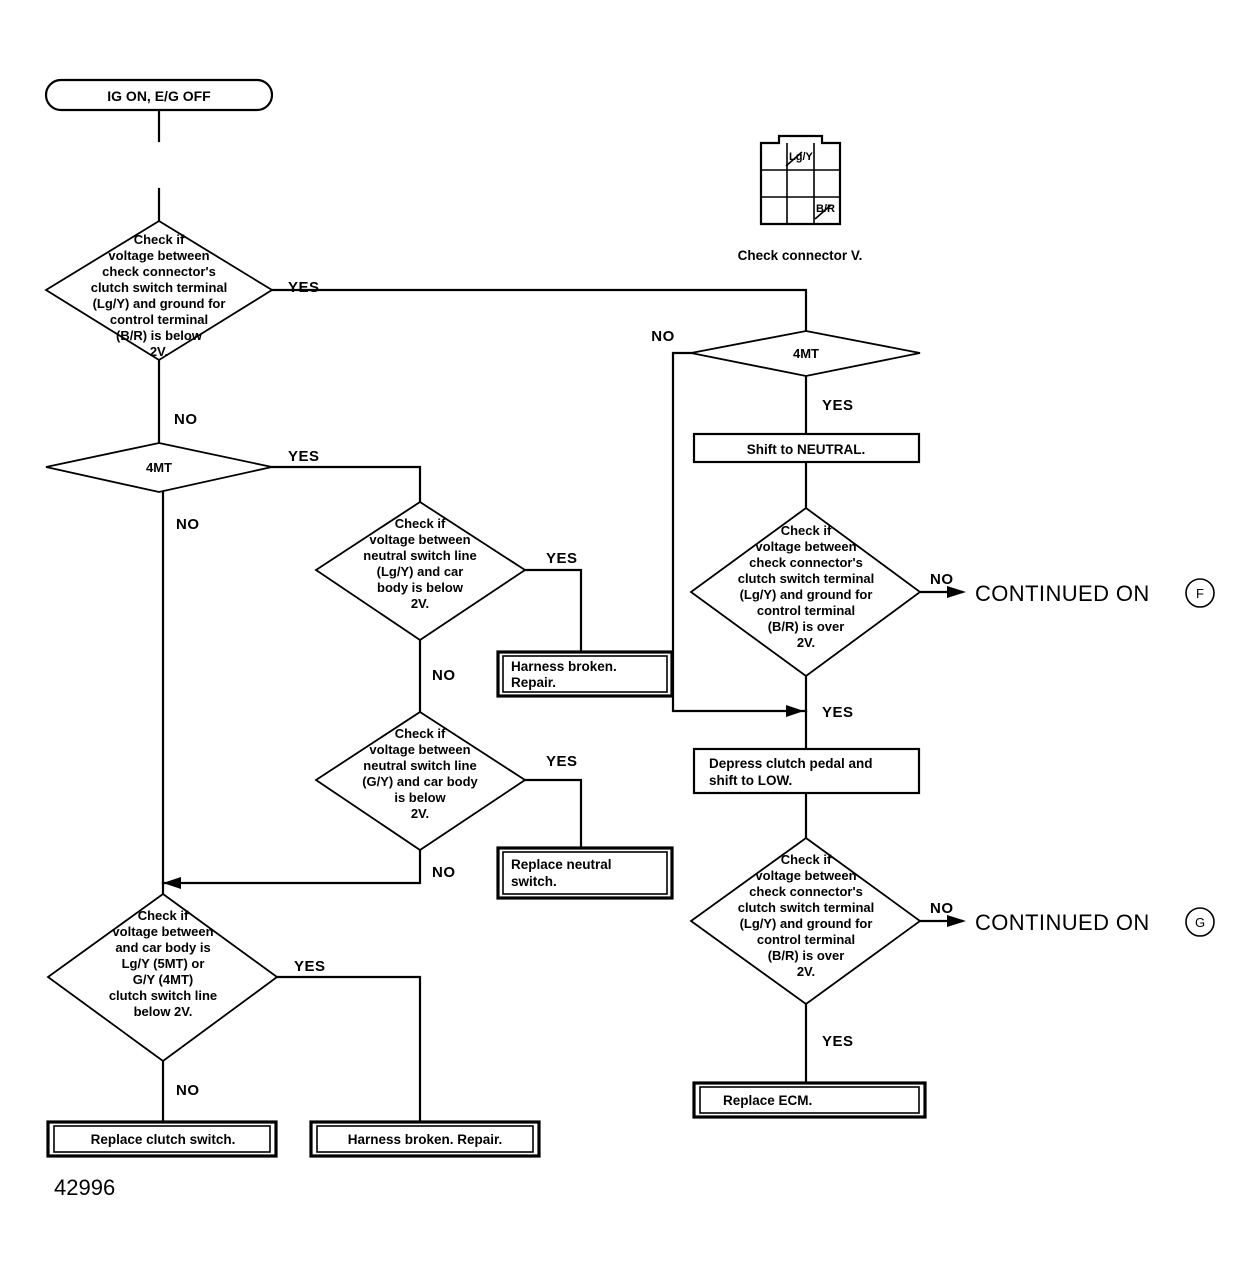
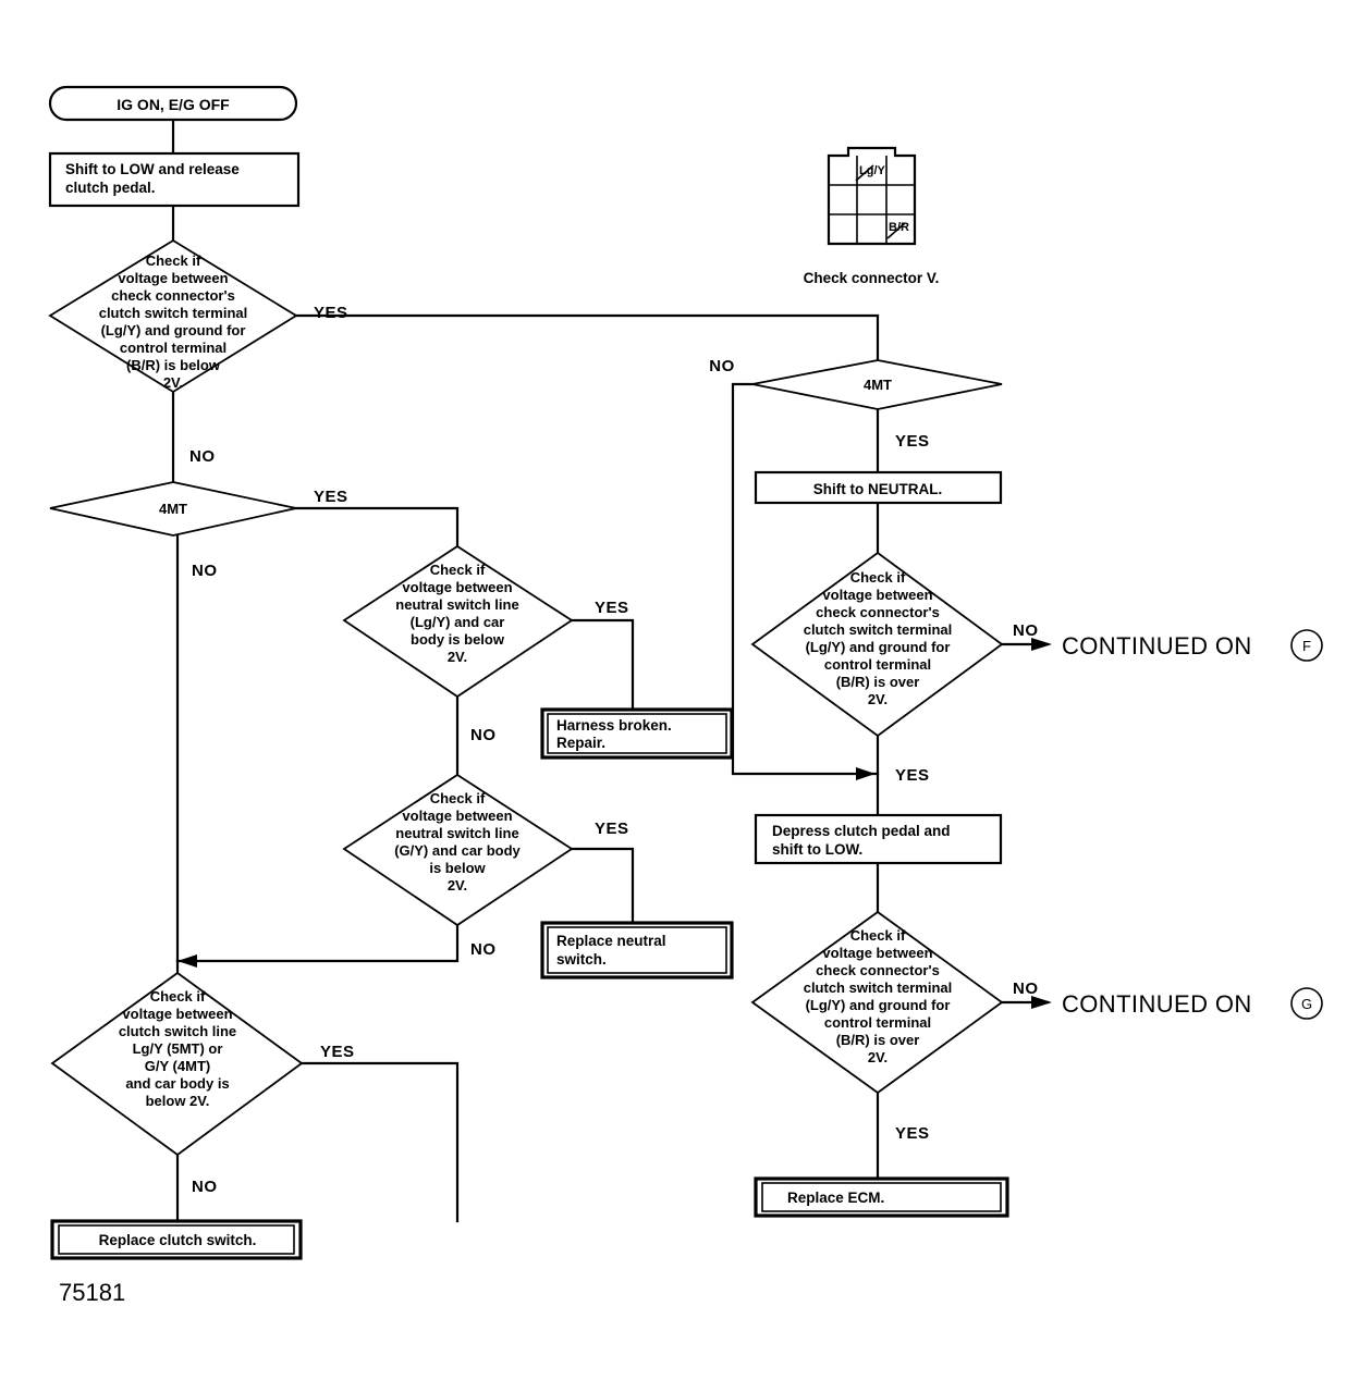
  IG ON, E/G OFF
+ Shift to LOW and release
+ clutch pedal.
  Check if
  voltage between
  check connector's
  clutch switch terminal
  (Lg/Y) and ground for
  control terminal
  (B/R) is below
  2V.
  YES
  NO
  4MT
  YES
  NO
  4MT
  NO
  YES
  Shift to NEUTRAL.
  Check if
  voltage between
  check connector's
  clutch switch terminal
  (Lg/Y) and ground for
  control terminal
  (B/R) is over
  2V.
  NO
  YES
  CONTINUED ON
  F
  Depress clutch pedal and
  shift to LOW.
  Check if
  voltage between
  check connector's
  clutch switch terminal
  (Lg/Y) and ground for
  control terminal
  (B/R) is over
  2V.
  NO
  YES
  CONTINUED ON
  G
  Replace ECM.
  Check if
  voltage between
  neutral switch line
  (Lg/Y) and car
  body is below
  2V.
  YES
  NO
  Harness broken.
  Repair.
  Check if
  voltage between
  neutral switch line
  (G/Y) and car body
  is below
  2V.
  YES
  NO
  Replace neutral
  switch.
  Check if
  voltage between
- and car body is
+ clutch switch line
  Lg/Y (5MT) or
  G/Y (4MT)
- clutch switch line
+ and car body is
  below 2V.
  YES
  NO
  Replace clutch switch.
- Harness broken. Repair.
  Lg/Y
  Check connector V.
- 42996
+ 75181
